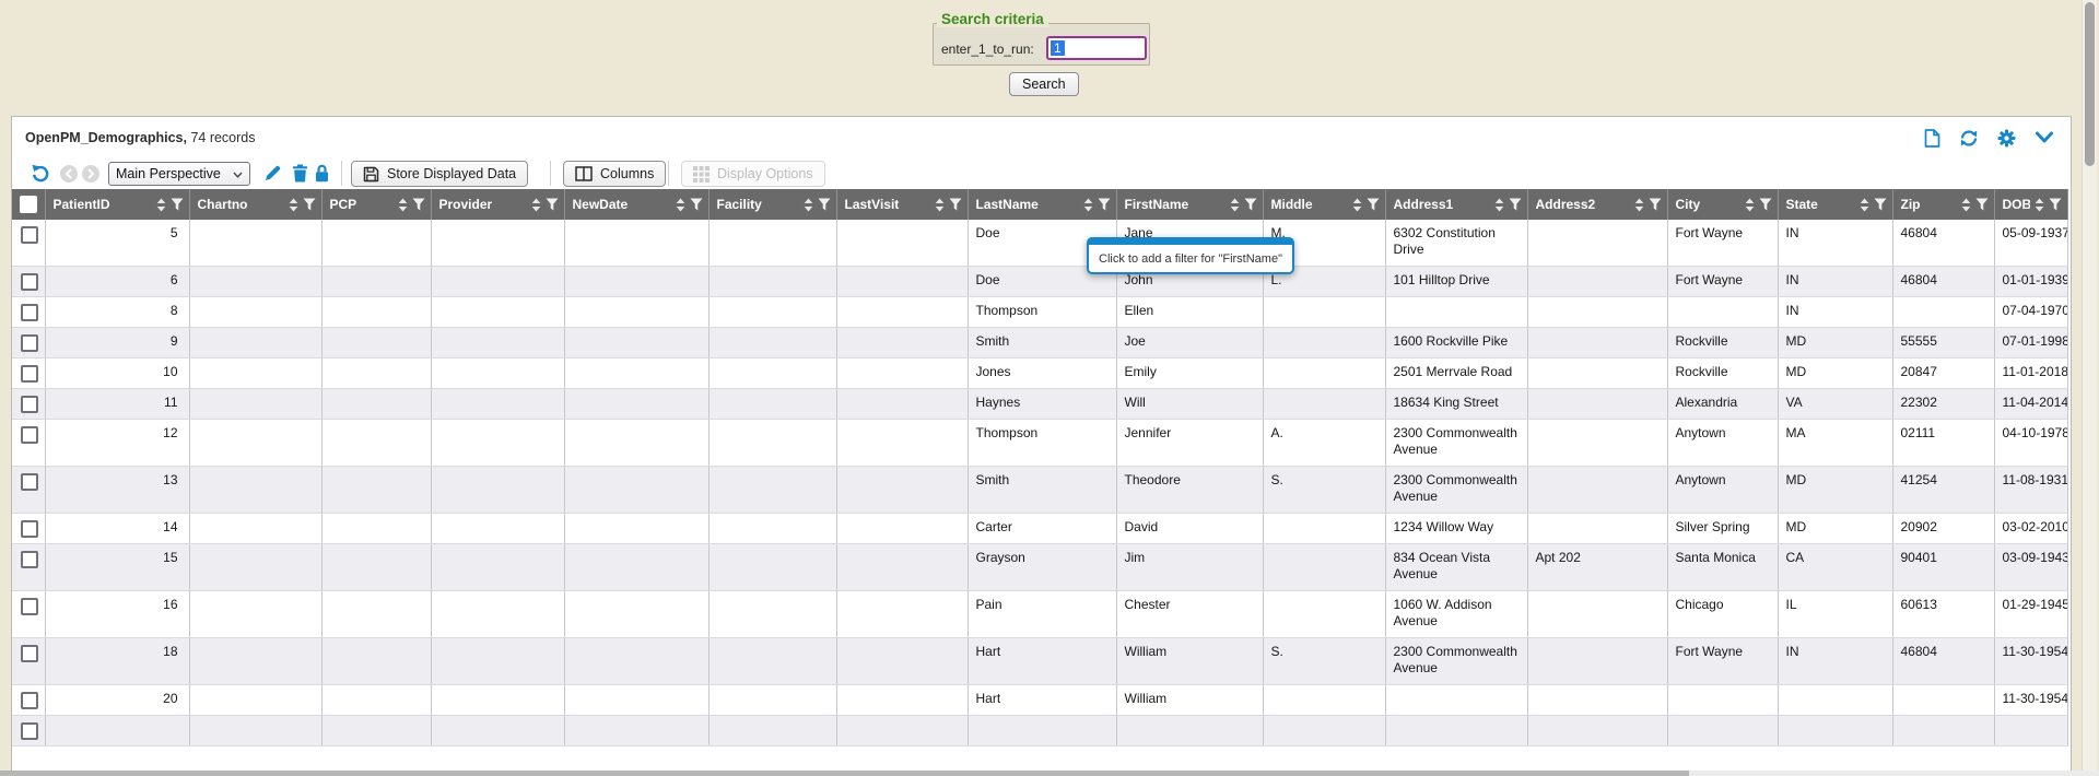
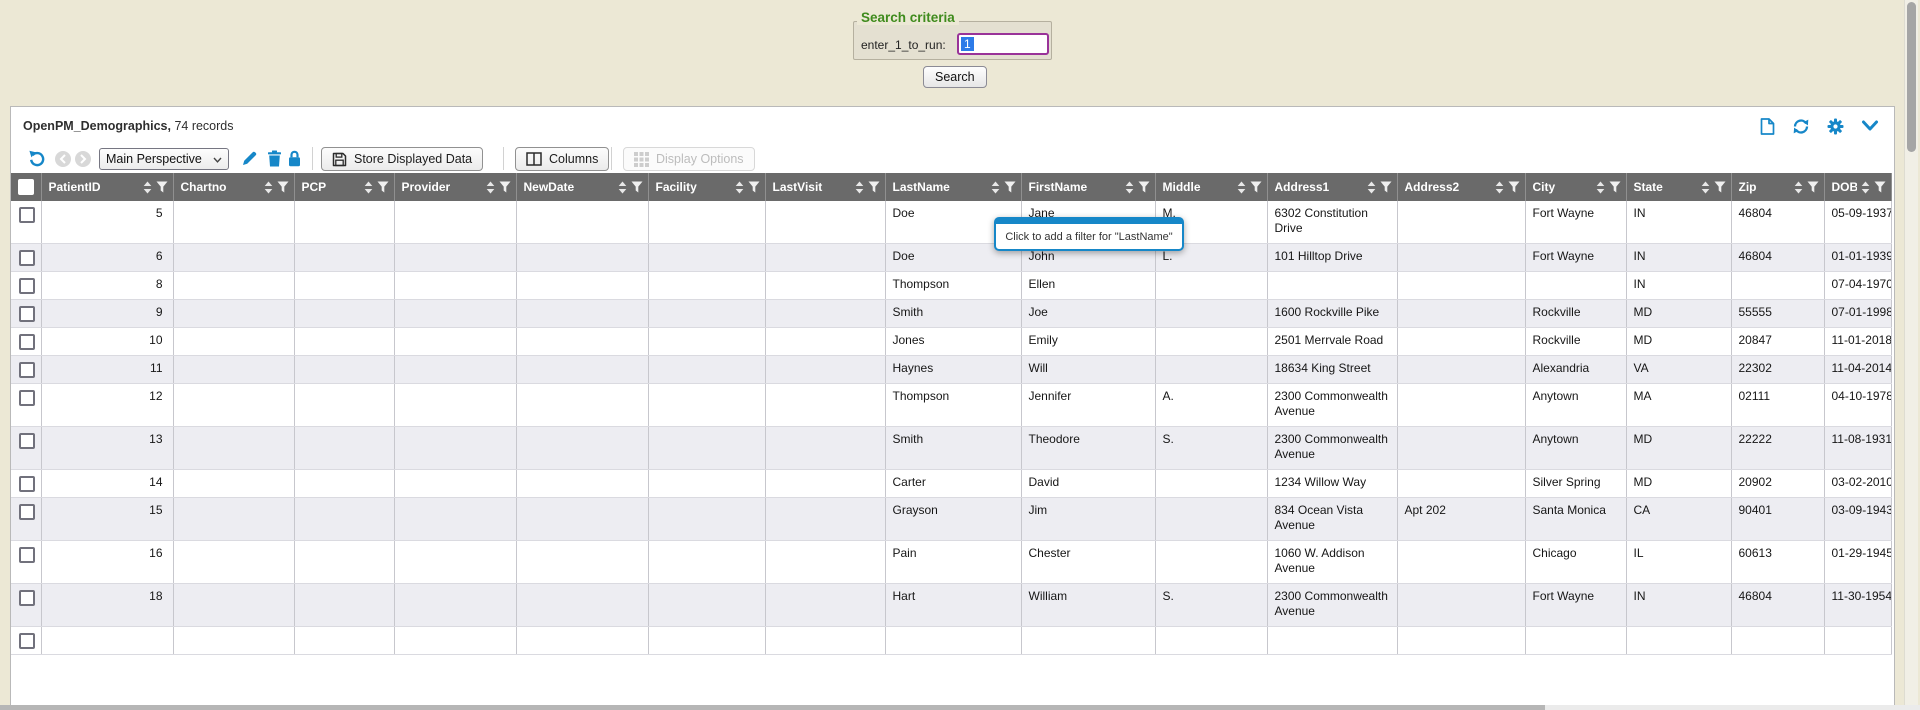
  Search criteria
  enter_1_to_run:
  1
  Search
  OpenPM_Demographics, 74 records
  Main Perspective
  Store Displayed Data
  Columns
  Display Options
  	PatientID	Chartno	PCP	Provider	NewDate	Facility	LastVisit	LastName	FirstName	Middle	Address1	Address2	City	State	Zip	DOB
  	5							Doe	Jane	M.	6302 Constitution Drive		Fort Wayne	IN	46804	05-09-1937
  	6							Doe	John	L.	101 Hilltop Drive		Fort Wayne	IN	46804	01-01-1939
  	8							Thompson	Ellen					IN		07-04-1970
  	9							Smith	Joe		1600 Rockville Pike		Rockville	MD	55555	07-01-1998
  	10							Jones	Emily		2501 Merrvale Road		Rockville	MD	20847	11-01-2018
  	11							Haynes	Will		18634 King Street		Alexandria	VA	22302	11-04-2014
  	12							Thompson	Jennifer	A.	2300 Commonwealth Avenue		Anytown	MA	02111	04-10-1978
- 	13							Smith	Theodore	S.	2300 Commonwealth Avenue		Anytown	MD	41254	11-08-1931
+ 	13							Smith	Theodore	S.	2300 Commonwealth Avenue		Anytown	MD	22222	11-08-1931
  	14							Carter	David		1234 Willow Way		Silver Spring	MD	20902	03-02-2010
  	15							Grayson	Jim		834 Ocean Vista Avenue	Apt 202	Santa Monica	CA	90401	03-09-1943
  	16							Pain	Chester		1060 W. Addison Avenue		Chicago	IL	60613	01-29-1945
  	18							Hart	William	S.	2300 Commonwealth Avenue		Fort Wayne	IN	46804	11-30-1954
- 	20							Hart	William							11-30-1954
- Click to add a filter for "FirstName"
+ Click to add a filter for "LastName"
